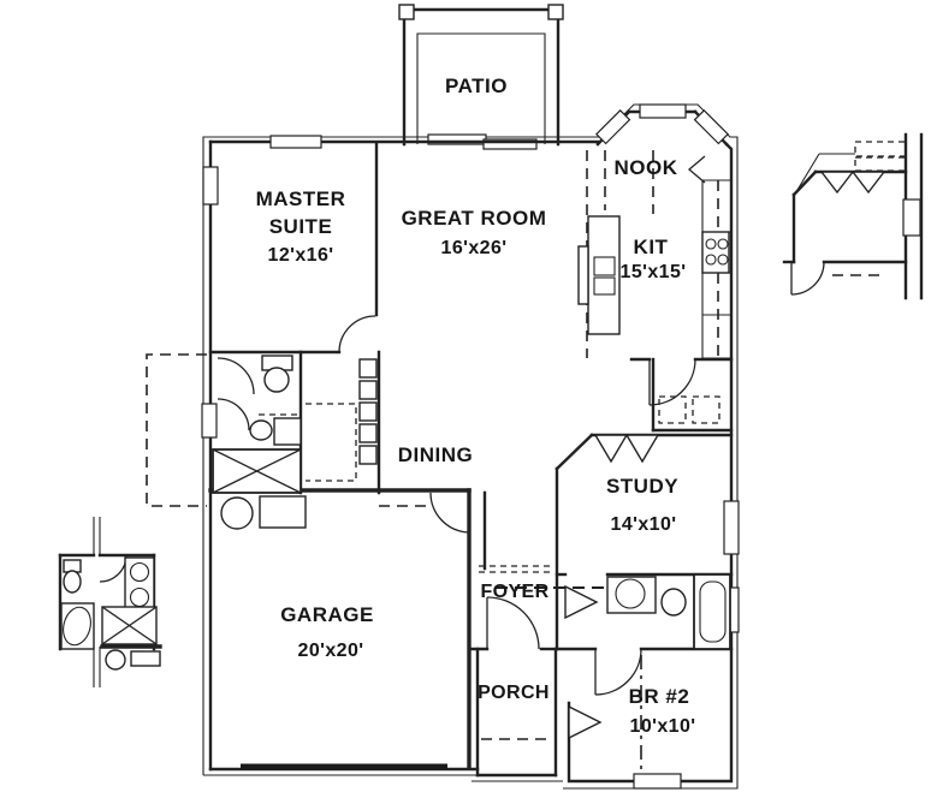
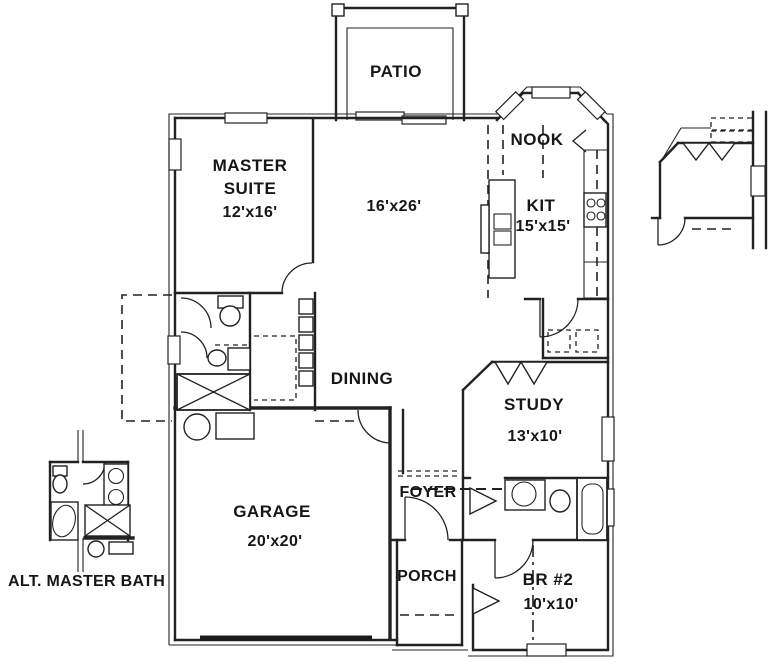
  PATIO
  MASTER
  SUITE
  12'x16'
- GREAT ROOM
  16'x26'
  NOOK
  KIT
  15'x15'
  DINING
  STUDY
- 14'x10'
+ 13'x10'
  FOYER
  GARAGE
  20'x20'
  PORCH
  BR #2
  10'x10'
+ ALT. MASTER BATH
